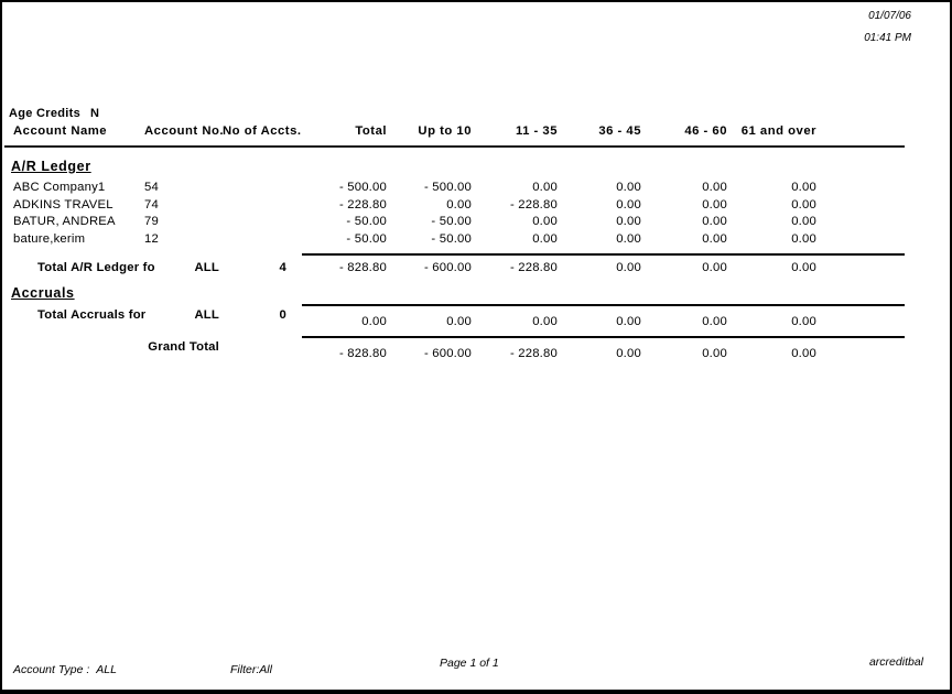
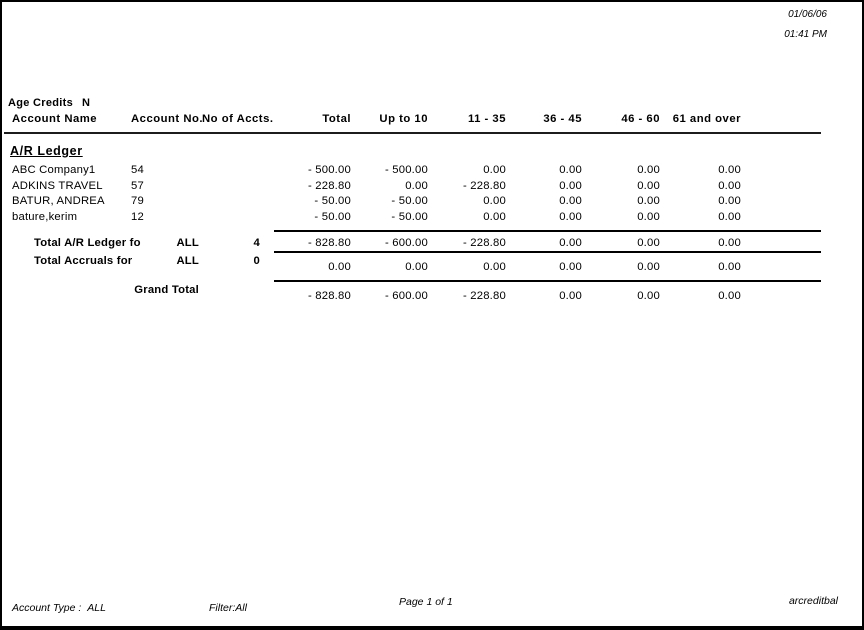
- 01/07/06
+ 01/06/06
  01:41 PM
  Age Credits N
  Account Name
  Account No.
  No of Acct
  Total
  Up to 10
  11 - 35
  36 - 45
  46 - 60
  61 and over
  A/R Ledger
  ABC Company1
  54
  - 500.00
  - 500.00
  0.00
  0.00
  0.00
  0.00
  ADKINS TRAVEL
- 74
+ 57
  - 228.80
  0.00
  - 228.80
  0.00
  0.00
  0.00
  BATUR, ANDREA
  79
  - 50.00
  - 50.00
  0.00
  0.00
  0.00
  0.00
  bature,kerim
  12
  - 50.00
  - 50.00
  0.00
  0.00
  0.00
  0.00
  Total A/R Ledger fo
  ALL
  4
  - 828.80
  - 600.00
  - 228.80
  0.00
  0.00
  0.00
- Accruals
  Total Accruals for
  ALL
  0
  0.00
  0.00
  0.00
  0.00
  0.00
  0.00
  Grand Total
  - 828.80
  - 600.00
  - 228.80
  0.00
  0.00
  0.00
  Account Type : ALL
  Filter:All
  Page 1 of 1
  arcreditbal
